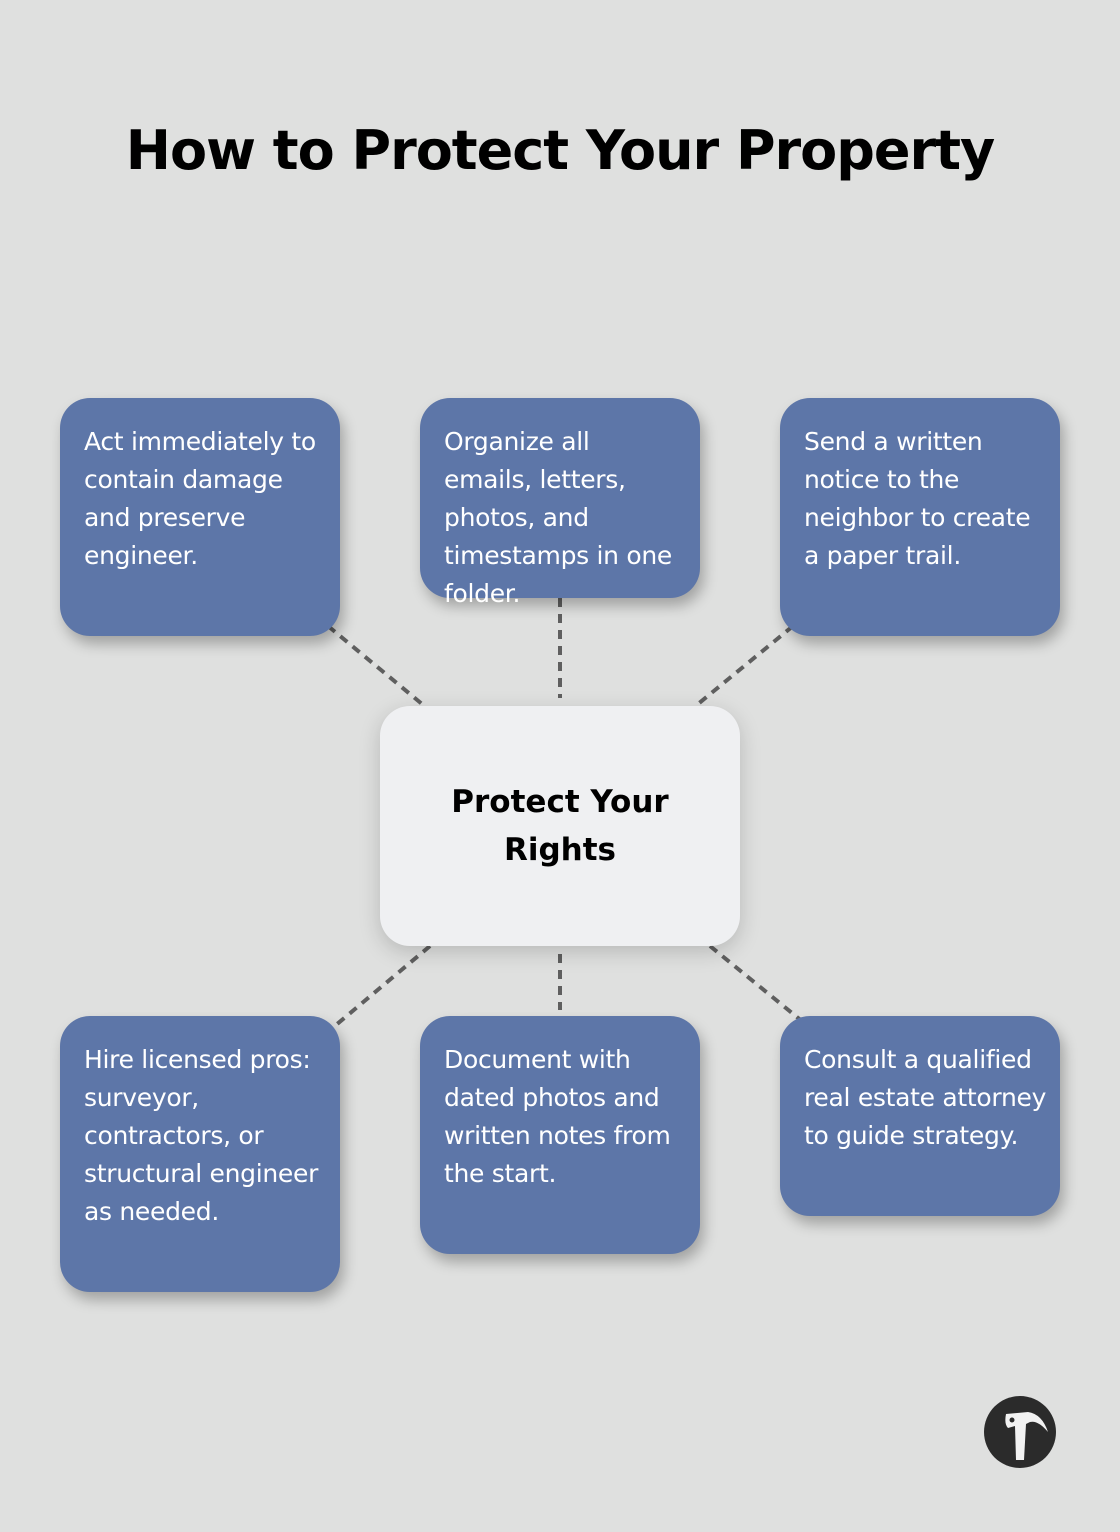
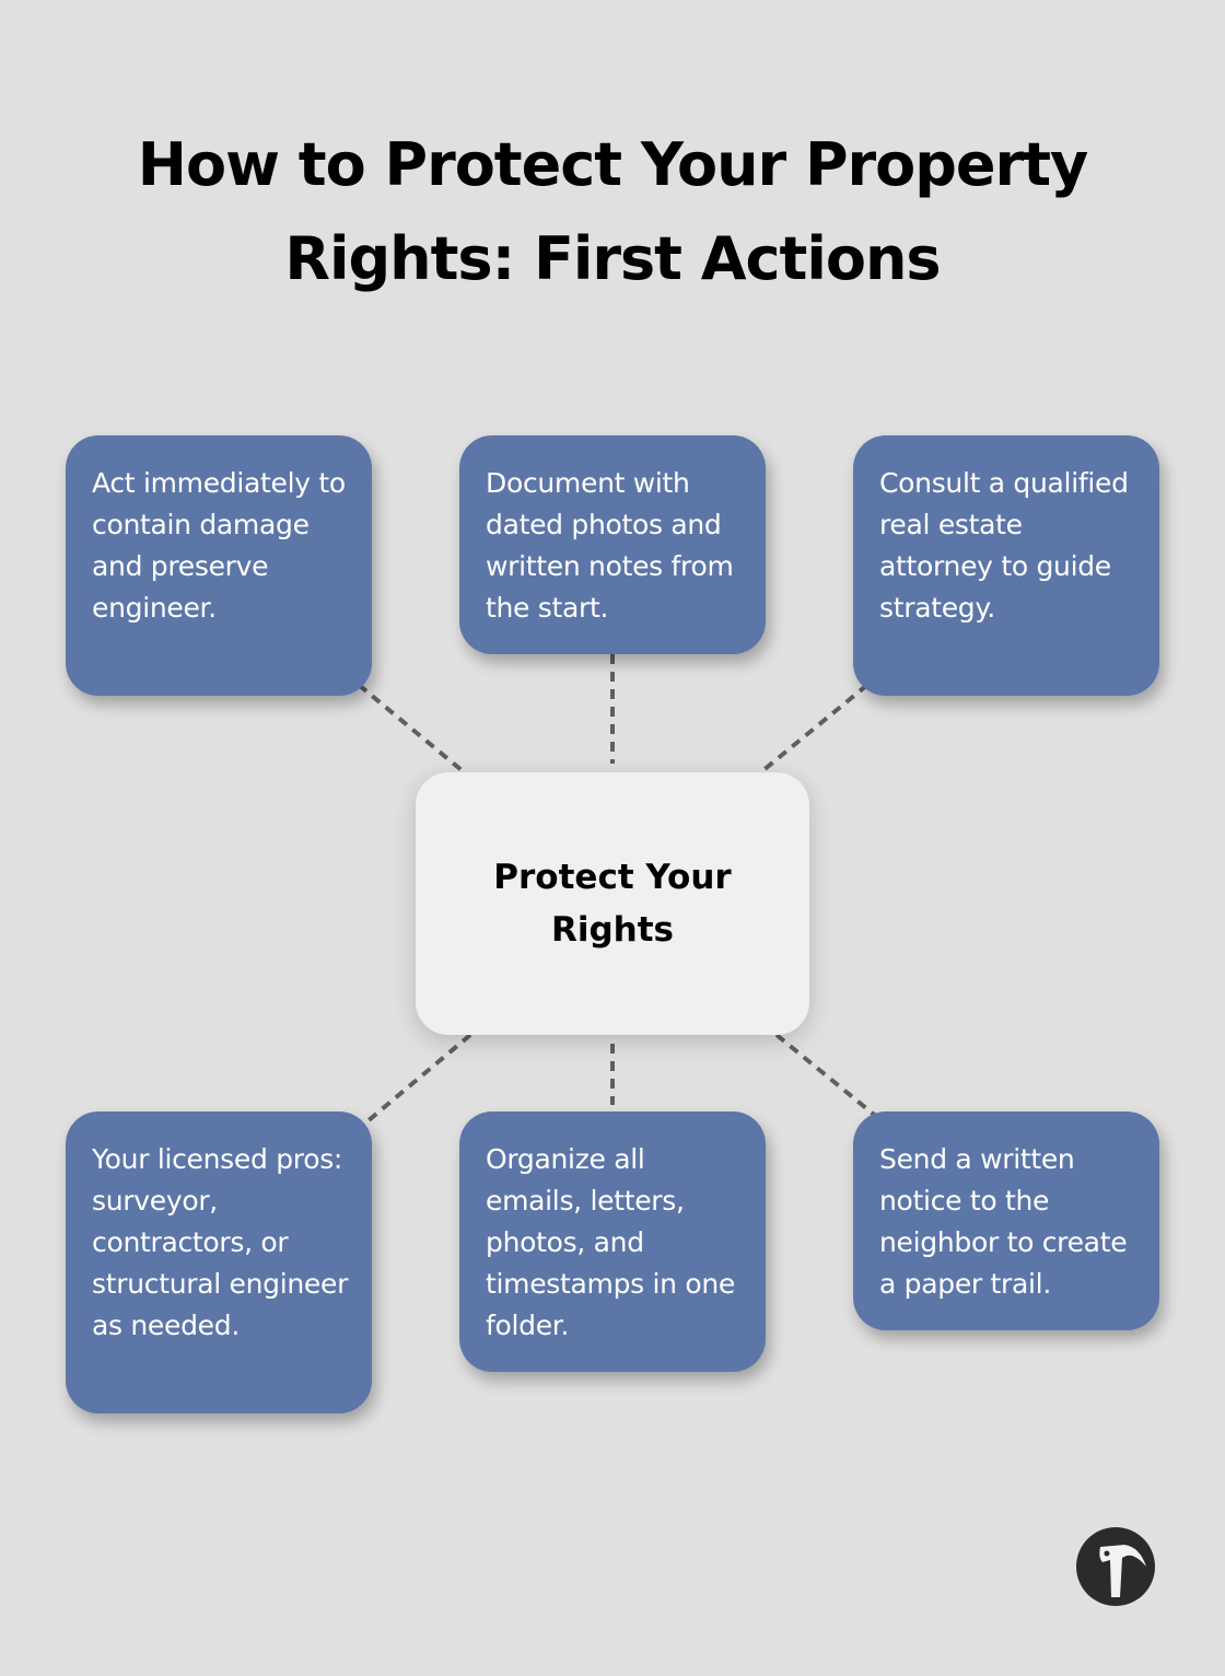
  How to Protect Your Property
+ Rights: First Actions
  Act immediately to contain damage and preserve engineer.
- Organize all emails, letters, photos, and timestamps in one folder.
+ Document with dated photos and written notes from the start.
- Send a written notice to the neighbor to create a paper trail.
+ Consult a qualified real estate attorney to guide strategy.
  Protect Your Rights
- Hire licensed pros: surveyor, contractors, or structural engineer as needed.
+ Your licensed pros: surveyor, contractors, or structural engineer as needed.
- Document with dated photos and written notes from the start.
+ Organize all emails, letters, photos, and timestamps in one folder.
- Consult a qualified real estate attorney to guide strategy.
+ Send a written notice to the neighbor to create a paper trail.
